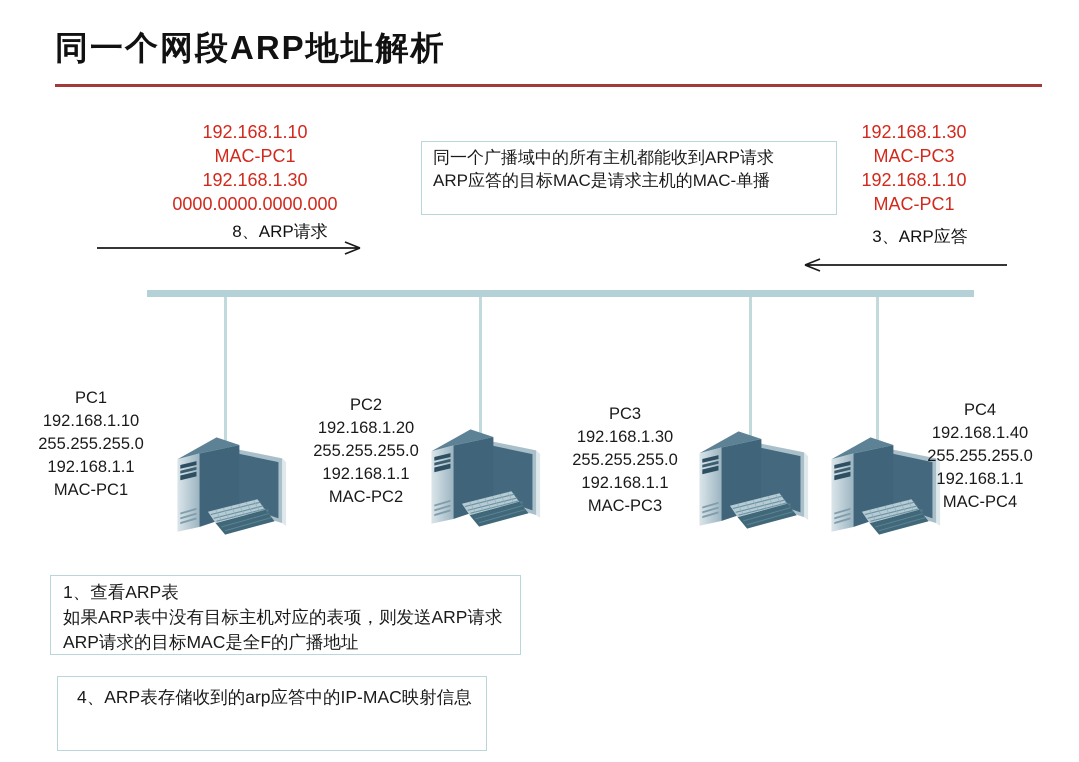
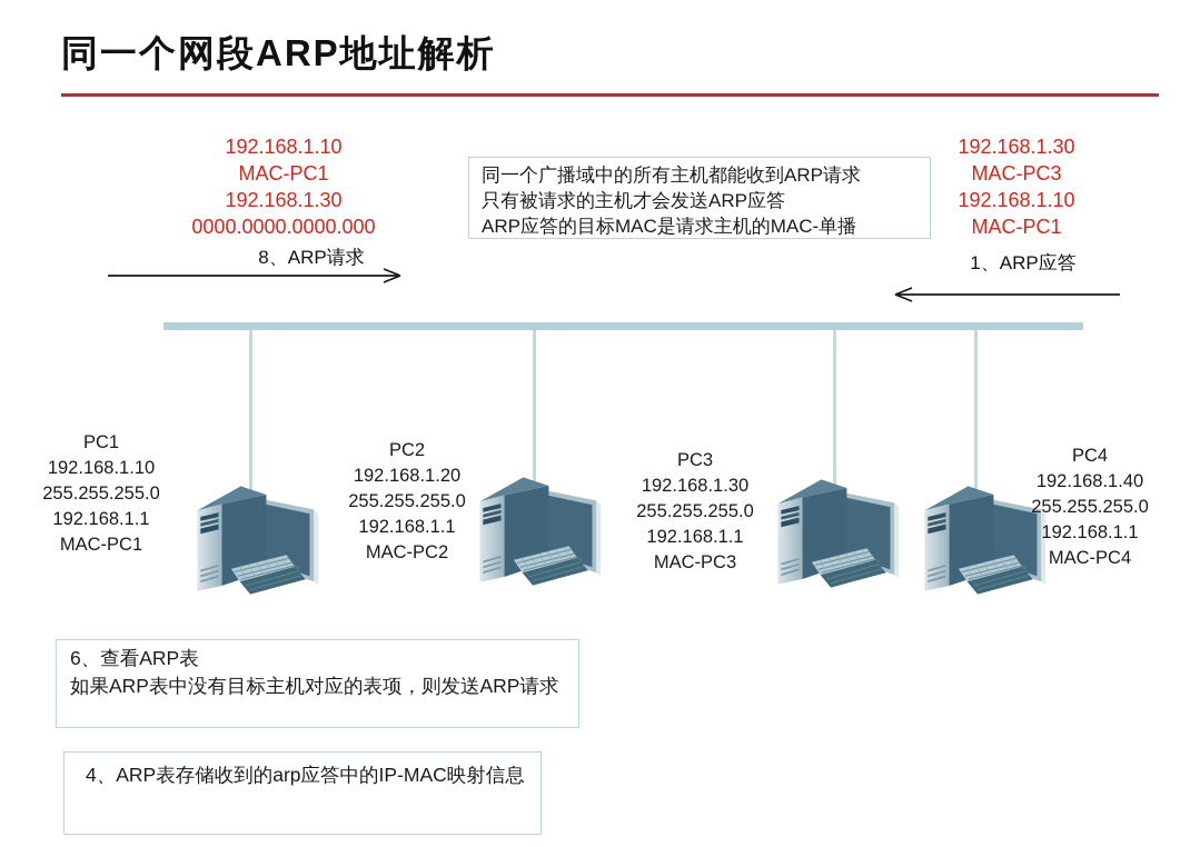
  同一个网段ARP地址解析
  192.168.1.10
  MAC-PC1
  192.168.1.30
  0000.0000.0000.000
  同一个广播域中的所有主机都能收到ARP请求
+ 只有被请求的主机才会发送ARP应答
  ARP应答的目标MAC是请求主机的MAC-单播
  192.168.1.30
  MAC-PC3
  192.168.1.10
  MAC-PC1
  8、ARP请求
- 3、ARP应答
+ 1、ARP应答
  PC1
  192.168.1.10
  255.255.255.0
  192.168.1.1
  MAC-PC1
  PC2
  192.168.1.20
  255.255.255.0
  192.168.1.1
  MAC-PC2
  PC3
  192.168.1.30
  255.255.255.0
  192.168.1.1
  MAC-PC3
  PC4
  192.168.1.40
  255.255.255.0
  192.168.1.1
  MAC-PC4
- 1、查看ARP表
+ 6、查看ARP表
  如果ARP表中没有目标主机对应的表项，则发送ARP请求
- ARP请求的目标MAC是全F的广播地址
  4、ARP表存储收到的arp应答中的IP-MAC映射信息
